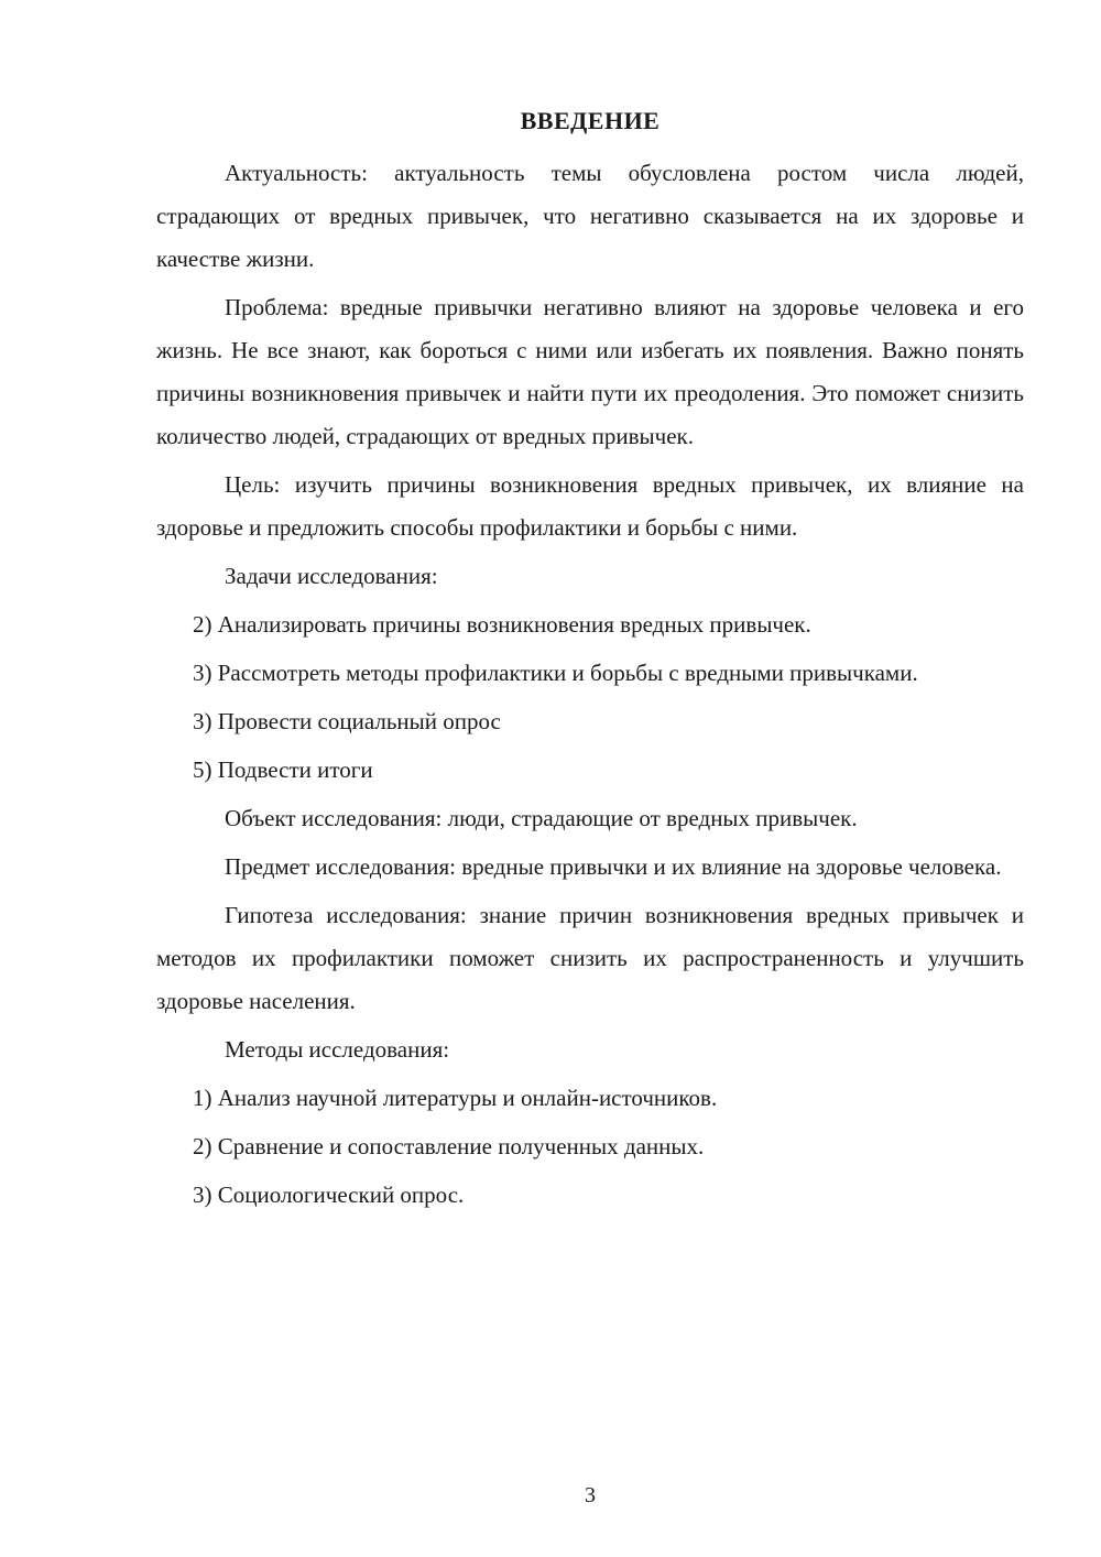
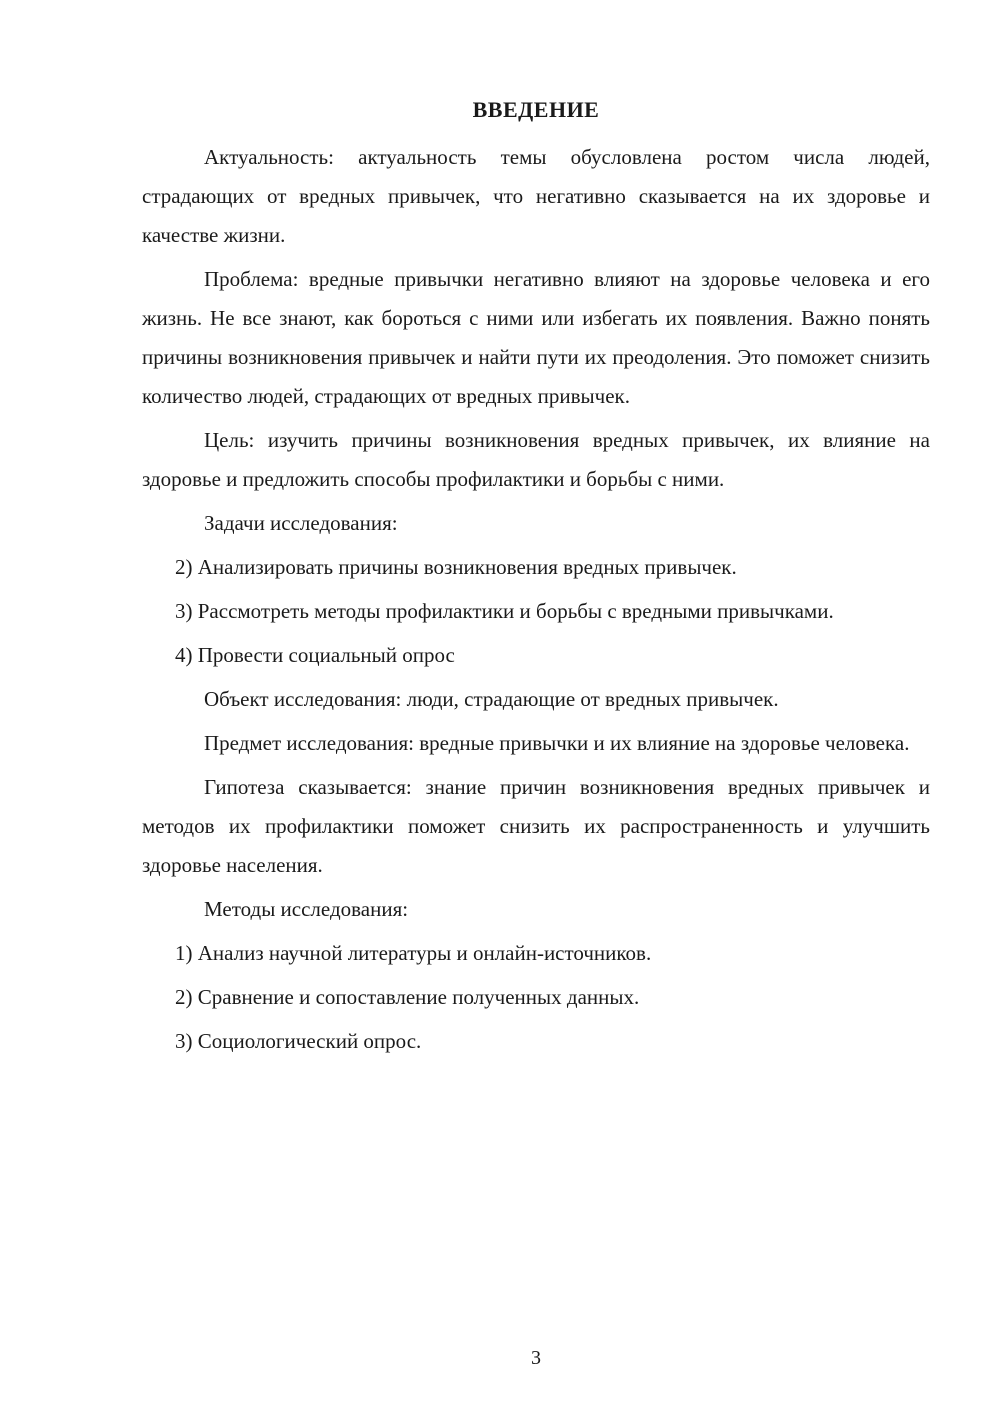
  ВВЕДЕНИЕ
  Актуальность: актуальность темы обусловлена ростом числа людей, страдающих от вредных привычек, что негативно сказывается на их здоровье и качестве жизни.
  Проблема: вредные привычки негативно влияют на здоровье человека и его жизнь. Не все знают, как бороться с ними или избегать их появления. Важно понять причины возникновения привычек и найти пути их преодоления. Это поможет снизить количество людей, страдающих от вредных привычек.
  Цель: изучить причины возникновения вредных привычек, их влияние на здоровье и предложить способы профилактики и борьбы с ними.
  Задачи исследования:
  2) Анализировать причины возникновения вредных привычек.
  3) Рассмотреть методы профилактики и борьбы с вредными привычками.
- 3) Провести социальный опрос
+ 4) Провести социальный опрос
- 5) Подвести итоги
  Объект исследования: люди, страдающие от вредных привычек.
  Предмет исследования: вредные привычки и их влияние на здоровье человека.
- Гипотеза исследования: знание причин возникновения вредных привычек и методов их профилактики поможет снизить их распространенность и улучшить здоровье населения.
+ Гипотеза сказывается: знание причин возникновения вредных привычек и методов их профилактики поможет снизить их распространенность и улучшить здоровье населения.
  Методы исследования:
  1) Анализ научной литературы и онлайн-источников.
  2) Сравнение и сопоставление полученных данных.
  3) Социологический опрос.
  3
